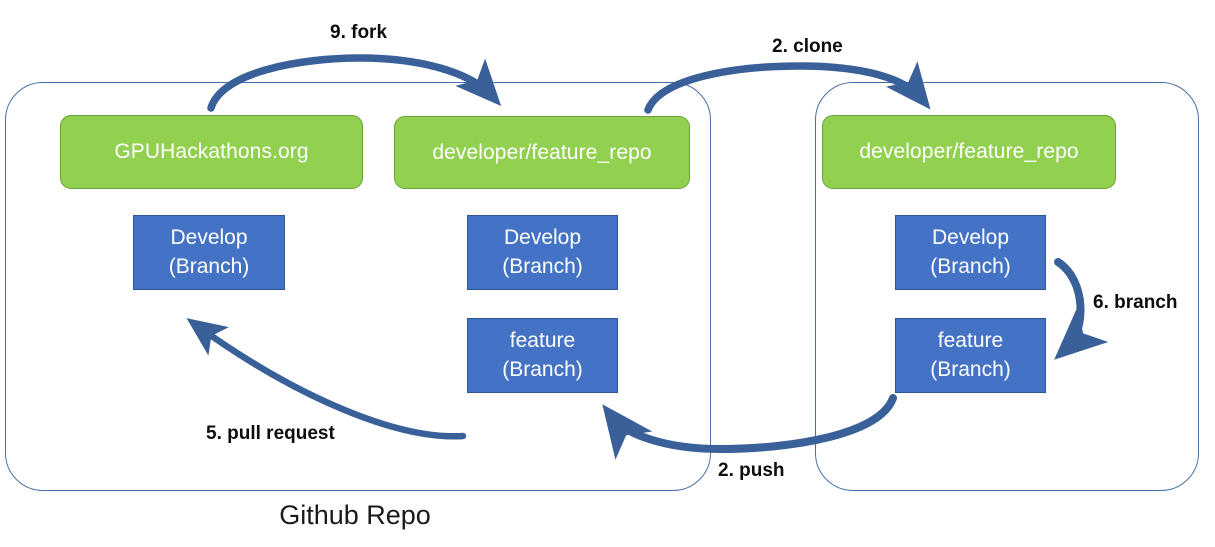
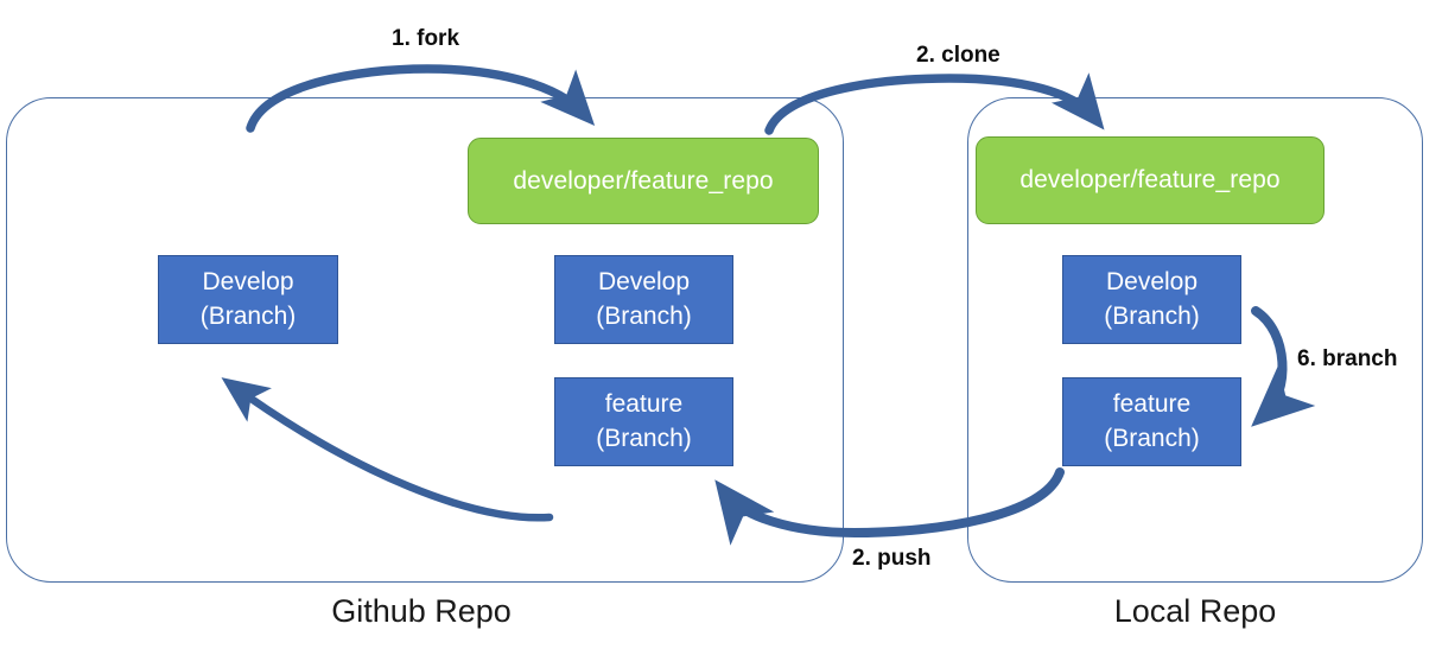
- GPUHackathons.org
  developer/feature_repo
  developer/feature_repo
  Develop
  (Branch)
  Develop
  (Branch)
  feature
  (Branch)
  Develop
  (Branch)
  feature
  (Branch)
- 9. fork
+ 1. fork
  2. clone
  6. branch
  2. push
- 5. pull request
  Github Repo
+ Local Repo
